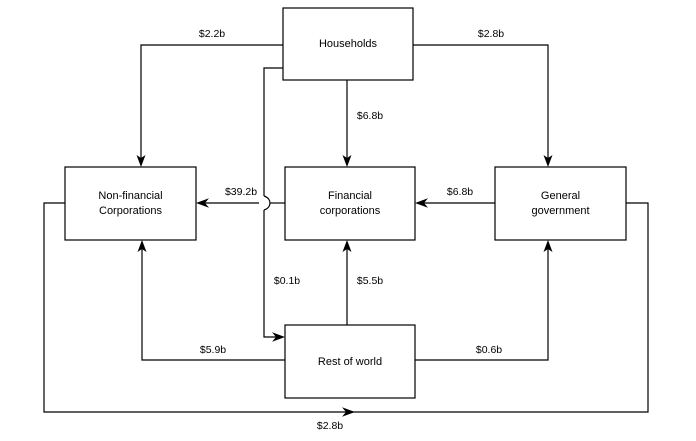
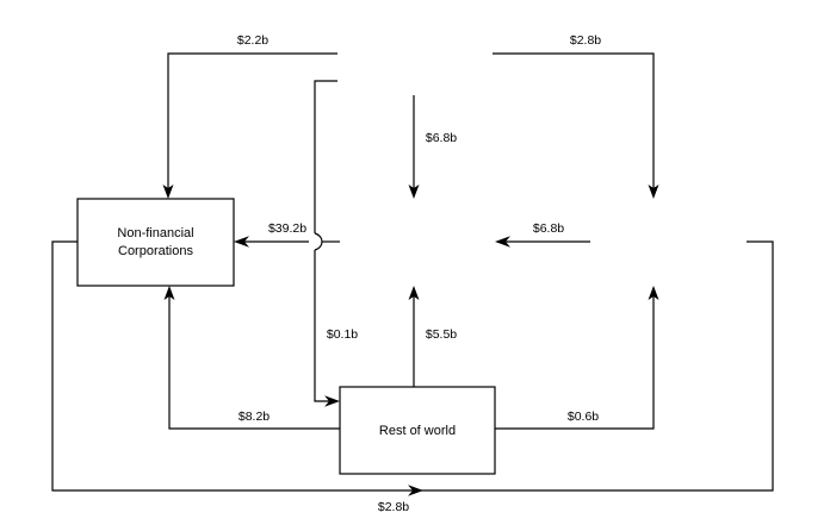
  $2.2b
  $2.8b
  $6.8b
  $6.8b
  $39.2b
  $0.1b
  $5.5b
- $5.9b
+ $8.2b
  $0.6b
  $2.8b
- Households
  Non-financial
  Corporations
- Financial
- corporations
- General
- government
  Rest of world
